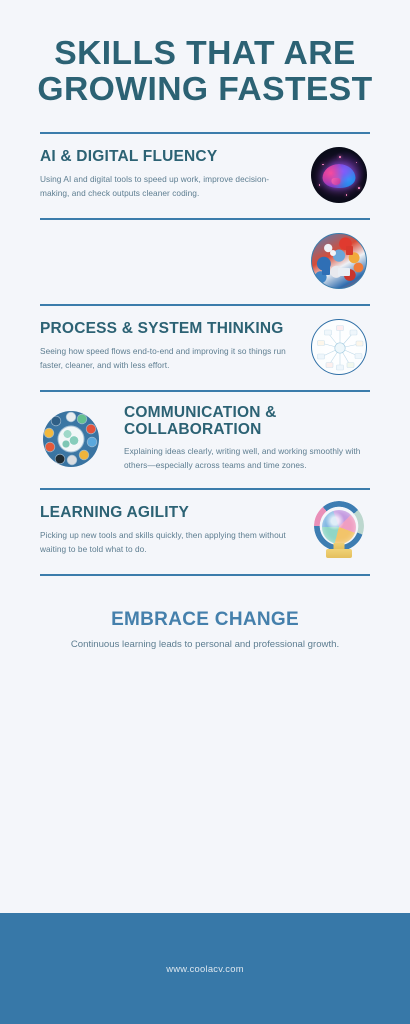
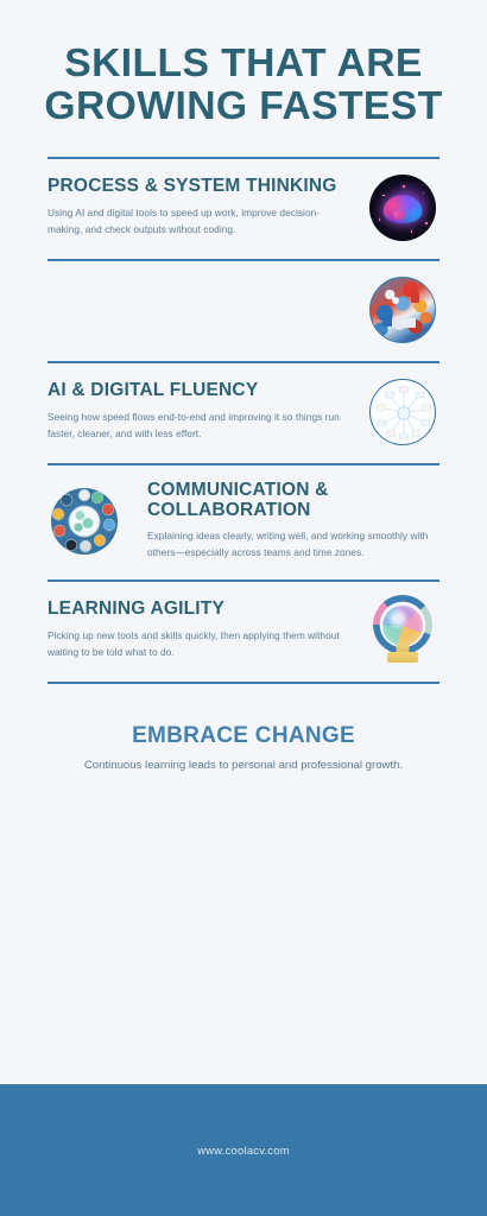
  SKILLS THAT ARE
  GROWING FASTEST
- AI & DIGITAL FLUENCY
+ PROCESS & SYSTEM THINKING
- Using AI and digital tools to speed up work, improve decision-making, and check outputs cleaner coding.
+ Using AI and digital tools to speed up work, improve decision-making, and check outputs without coding.
- PROCESS & SYSTEM THINKING
+ AI & DIGITAL FLUENCY
  Seeing how speed flows end-to-end and improving it so things run faster, cleaner, and with less effort.
  COMMUNICATION & COLLABORATION
  Explaining ideas clearly, writing well, and working smoothly with others—especially across teams and time zones.
  LEARNING AGILITY
  Picking up new tools and skills quickly, then applying them without waiting to be told what to do.
  EMBRACE CHANGE
  Continuous learning leads to personal and professional growth.
  www.coolacv.com
